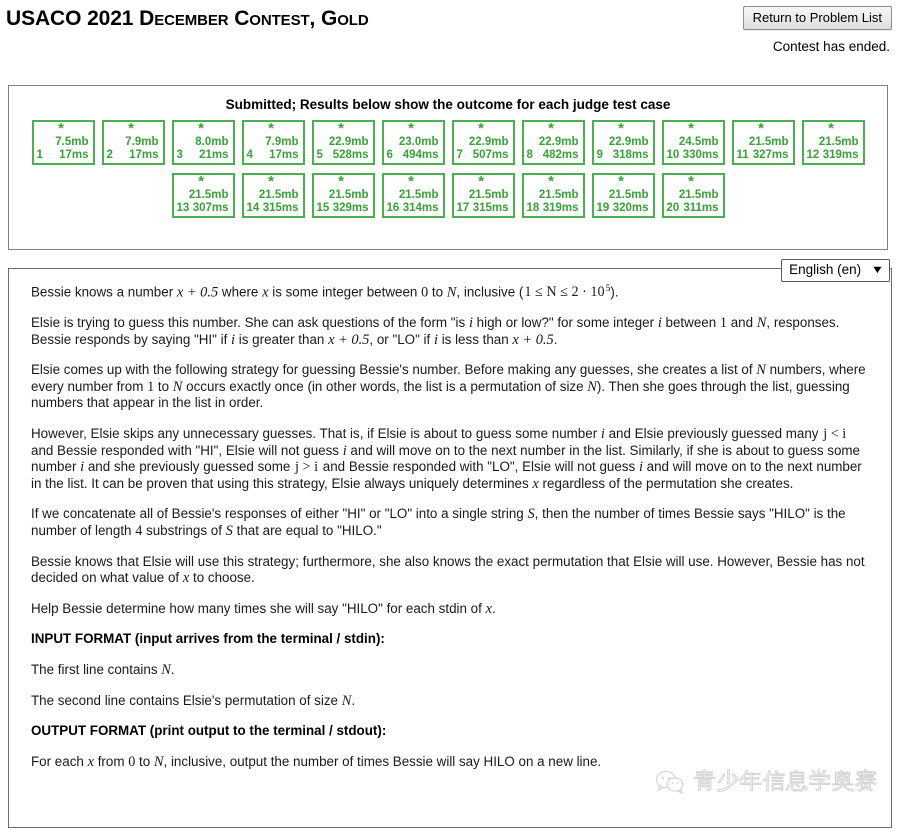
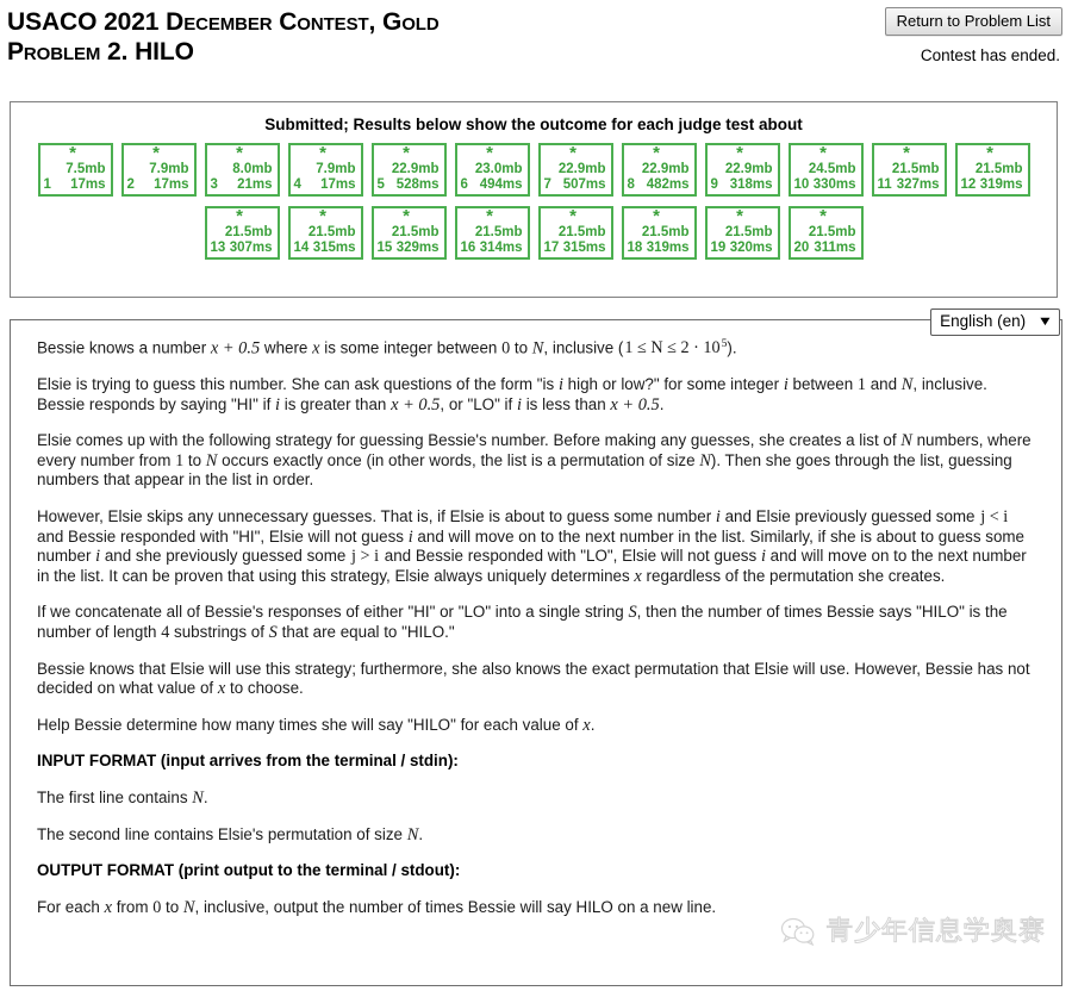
  USACO 2021 December Contest, Gold
+ Problem 2. HILO
  Return to Problem List
  Contest has ended.
- Submitted; Results below show the outcome for each judge test case
+ Submitted; Results below show the outcome for each judge test about
  *
  7.5mb
  1
  17ms
  *
  7.9mb
  2
  17ms
  *
  8.0mb
  3
  21ms
  *
  7.9mb
  4
  17ms
  *
  22.9mb
  5
  528ms
  *
  23.0mb
  6
  494ms
  *
  22.9mb
  7
  507ms
  *
  22.9mb
  8
  482ms
  *
  22.9mb
  9
  318ms
  *
  24.5mb
  10
  330ms
  *
  21.5mb
  11
  327ms
  *
  21.5mb
  12
  319ms
  *
  21.5mb
  13
  307ms
  *
  21.5mb
  14
  315ms
  *
  21.5mb
  15
  329ms
  *
  21.5mb
  16
  314ms
  *
  21.5mb
  17
  315ms
  *
  21.5mb
  18
  319ms
  *
  21.5mb
  19
  320ms
  *
  21.5mb
  20
  311ms
  English (en)
  ▼
  Bessie knows a number x + 0.5 where x is some integer between 0 to N, inclusive (1 ≤ N ≤ 2 · 105).
- Elsie is trying to guess this number. She can ask questions of the form "is i high or low?" for some integer i between 1 and N, responses. Bessie responds by saying "HI" if i is greater than x + 0.5, or "LO" if i is less than x + 0.5.
+ Elsie is trying to guess this number. She can ask questions of the form "is i high or low?" for some integer i between 1 and N, inclusive. Bessie responds by saying "HI" if i is greater than x + 0.5, or "LO" if i is less than x + 0.5.
  Elsie comes up with the following strategy for guessing Bessie's number. Before making any guesses, she creates a list of N numbers, where every number from 1 to N occurs exactly once (in other words, the list is a permutation of size N). Then she goes through the list, guessing numbers that appear in the list in order.
- However, Elsie skips any unnecessary guesses. That is, if Elsie is about to guess some number i and Elsie previously guessed many j < i and Bessie responded with "HI", Elsie will not guess i and will move on to the next number in the list. Similarly, if she is about to guess some number i and she previously guessed some j > i and Bessie responded with "LO", Elsie will not guess i and will move on to the next number in the list. It can be proven that using this strategy, Elsie always uniquely determines x regardless of the permutation she creates.
+ However, Elsie skips any unnecessary guesses. That is, if Elsie is about to guess some number i and Elsie previously guessed some j < i and Bessie responded with "HI", Elsie will not guess i and will move on to the next number in the list. Similarly, if she is about to guess some number i and she previously guessed some j > i and Bessie responded with "LO", Elsie will not guess i and will move on to the next number in the list. It can be proven that using this strategy, Elsie always uniquely determines x regardless of the permutation she creates.
  If we concatenate all of Bessie's responses of either "HI" or "LO" into a single string S, then the number of times Bessie says "HILO" is the number of length 4 substrings of S that are equal to "HILO."
  Bessie knows that Elsie will use this strategy; furthermore, she also knows the exact permutation that Elsie will use. However, Bessie has not decided on what value of x to choose.
- Help Bessie determine how many times she will say "HILO" for each stdin of x.
+ Help Bessie determine how many times she will say "HILO" for each value of x.
  INPUT FORMAT (input arrives from the terminal / stdin):
  The first line contains N.
  The second line contains Elsie's permutation of size N.
  OUTPUT FORMAT (print output to the terminal / stdout):
  For each x from 0 to N, inclusive, output the number of times Bessie will say HILO on a new line.
  青少年信息学奥赛
